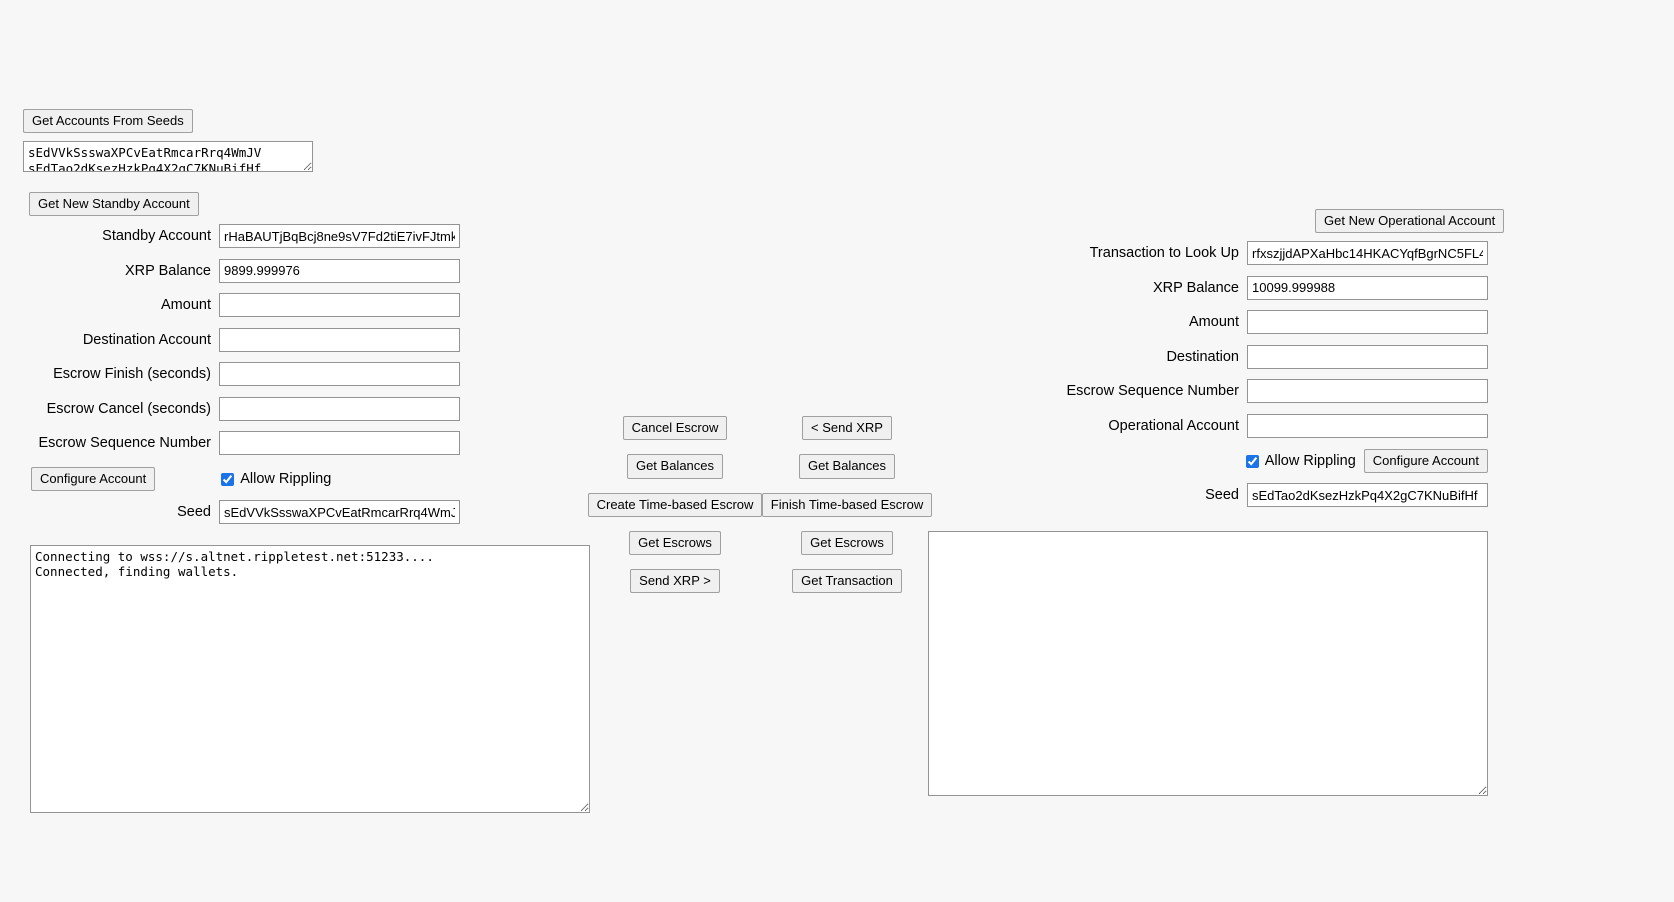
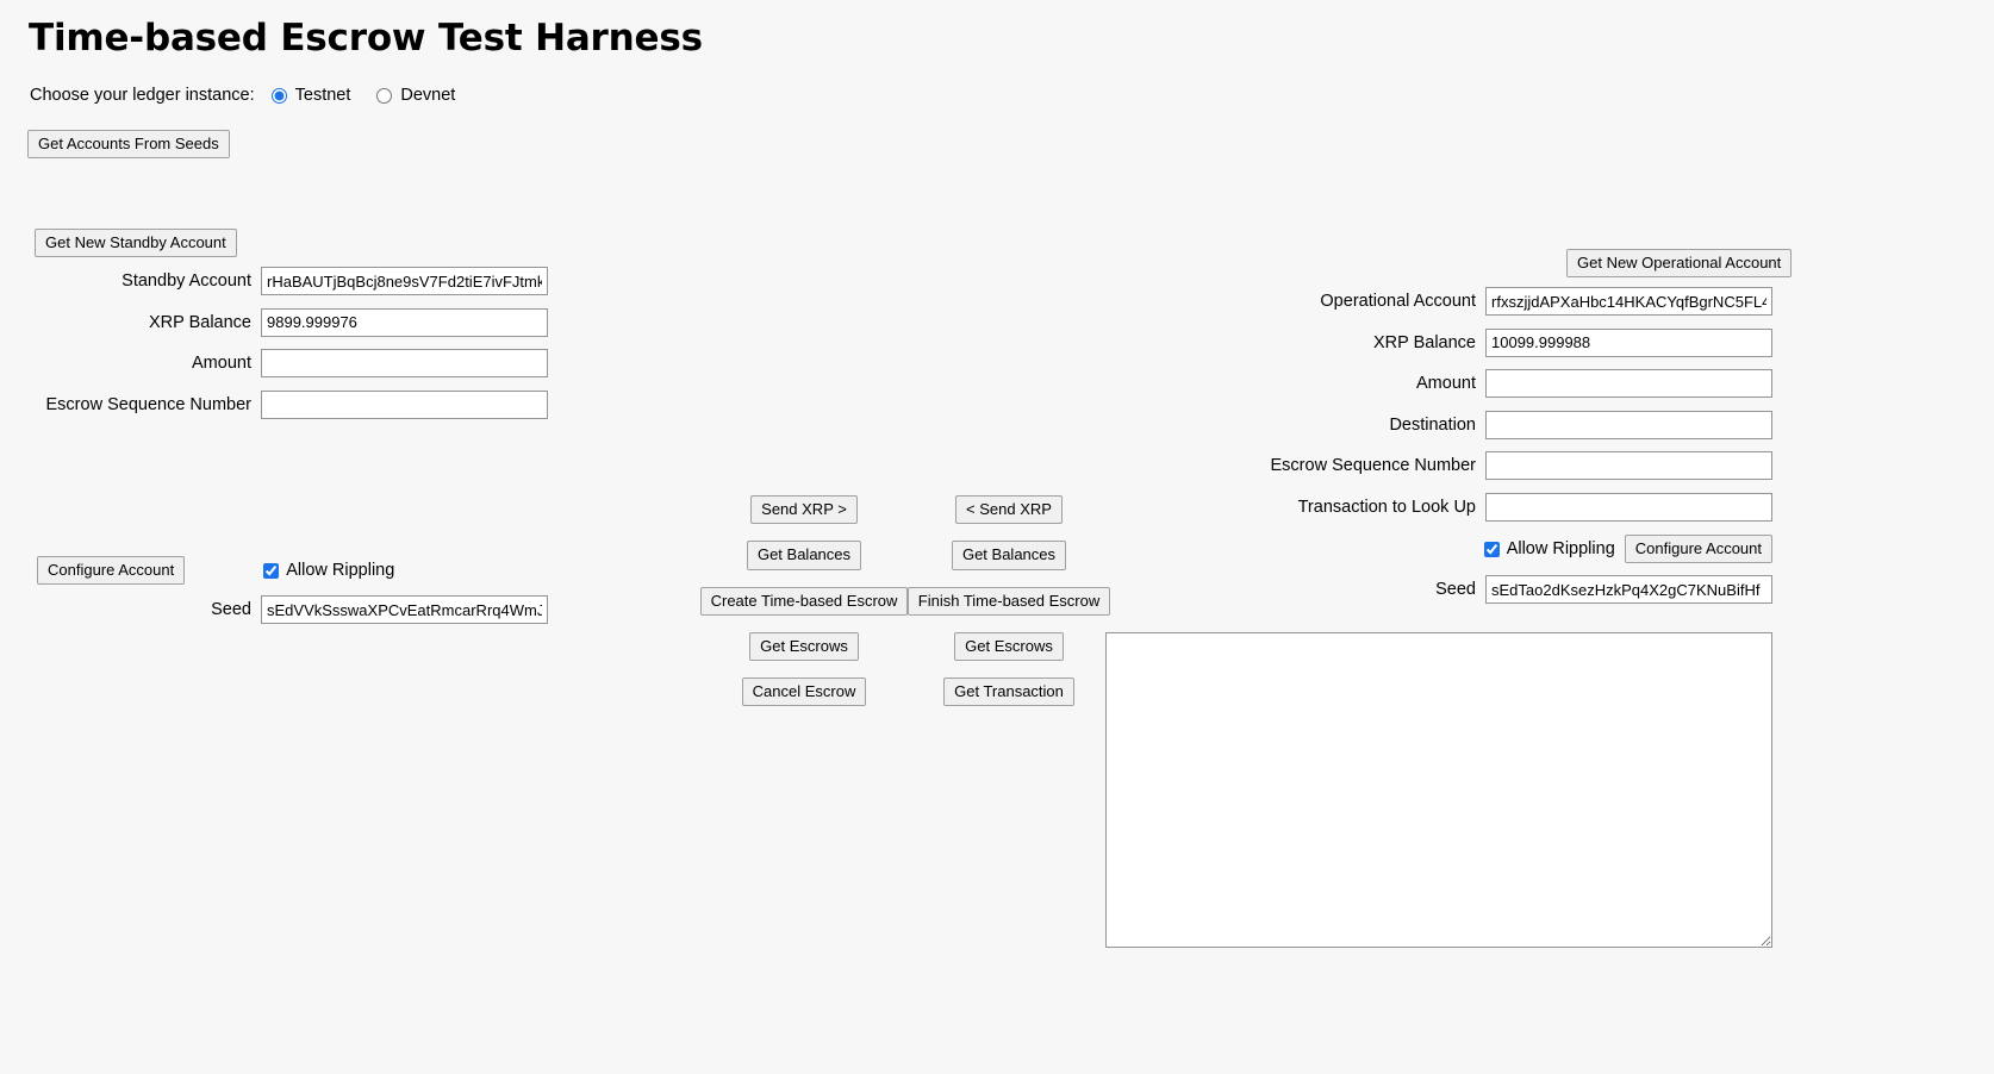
+ Time-based Escrow Test Harness
+ Choose your ledger instance:
+ Testnet
+ Devnet
  Get Accounts From Seeds
- sEdVVkSsswaXPCvEatRmcarRrq4WmJV
  Get New Standby Account
  Get New Operational Account
  Standby Account
  rHaBAUTjBqBcj8ne9sV7Fd2tiE7ivFJtmk
  XRP Balance
  9899.999976
  Amount
- Destination Account
- Escrow Finish (seconds)
- Escrow Cancel (seconds)
  Escrow Sequence Number
  Configure Account
  Allow Rippling
  Seed
  sEdVVkSsswaXPCvEatRmcarRrq4WmJ
- Transaction to Look Up
+ Operational Account
  rfxszjjdAPXaHbc14HKACYqfBgrNC5FL4
  XRP Balance
  10099.999988
  Amount
  Destination
  Escrow Sequence Number
- Operational Account
+ Transaction to Look Up
  Allow Rippling
  Configure Account
  Seed
  sEdTao2dKsezHzkPq4X2gC7KNuBifHf
- Cancel Escrow
+ Send XRP >
  Get Balances
  Create Time-based Escrow
  Get Escrows
- Send XRP >
+ Cancel Escrow
  < Send XRP
  Get Balances
  Finish Time-based Escrow
  Get Escrows
  Get Transaction
- Connecting to wss://s.altnet.rippletest.net:51233....
- Connected, finding wallets.
